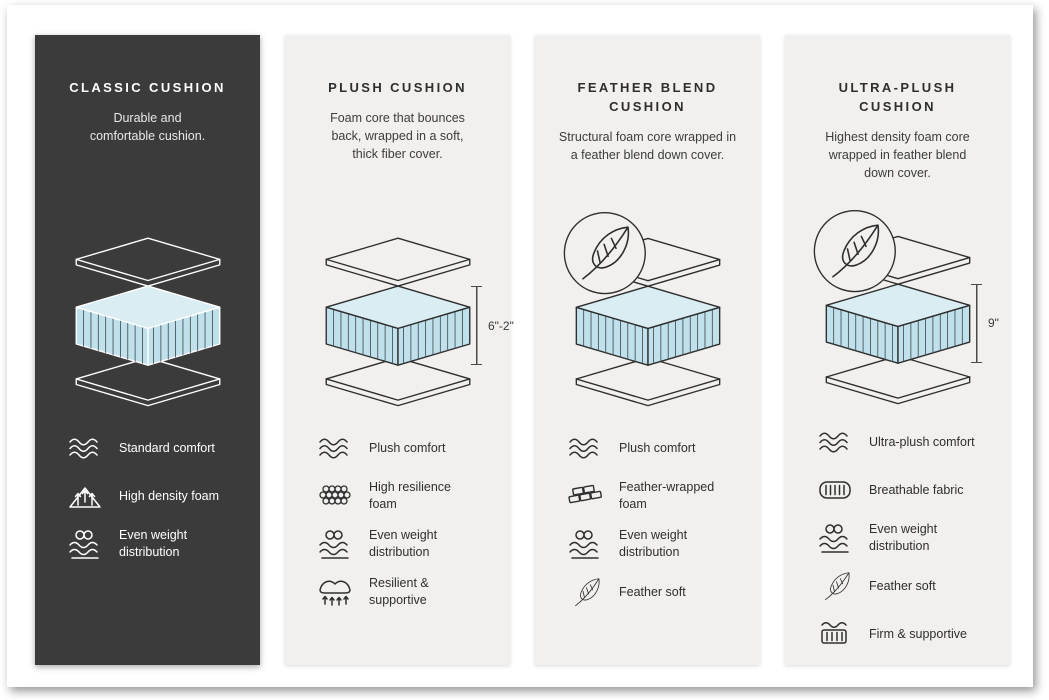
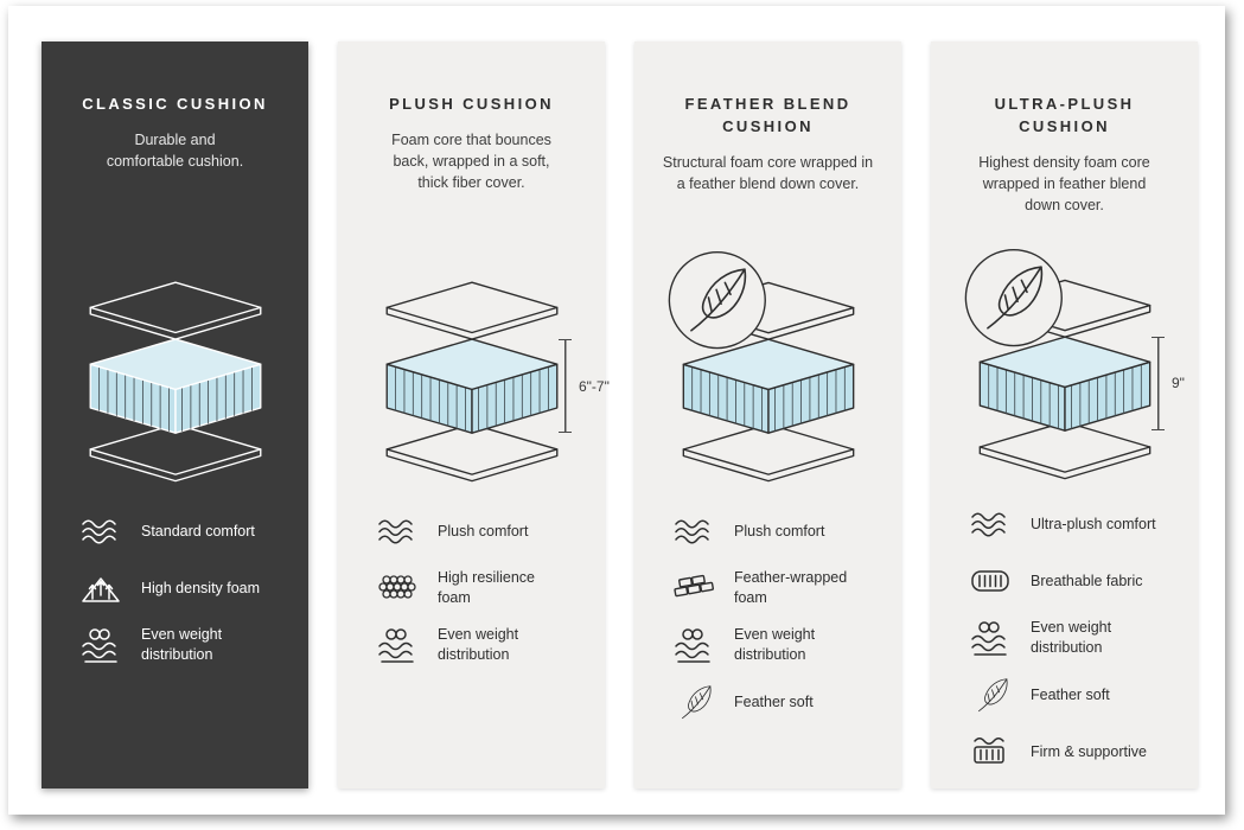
  CLASSIC CUSHION
  Durable and
  comfortable cushion.
  Standard comfort
  High density foam
  Even weight
  distribution
  PLUSH CUSHION
  Foam core that bounces
  back, wrapped in a soft,
  thick fiber cover.
- 6"-2"
+ 6"-7"
  Plush comfort
  High resilience
  foam
  Even weight
  distribution
- Resilient &
- supportive
  FEATHER BLEND
  CUSHION
  Structural foam core wrapped in
  a feather blend down cover.
  Plush comfort
  Feather-wrapped
  foam
  Even weight
  distribution
  Feather soft
  ULTRA-PLUSH
  CUSHION
  Highest density foam core
  wrapped in feather blend
  down cover.
  9"
  Ultra-plush comfort
  Breathable fabric
  Even weight
  distribution
  Feather soft
  Firm & supportive
